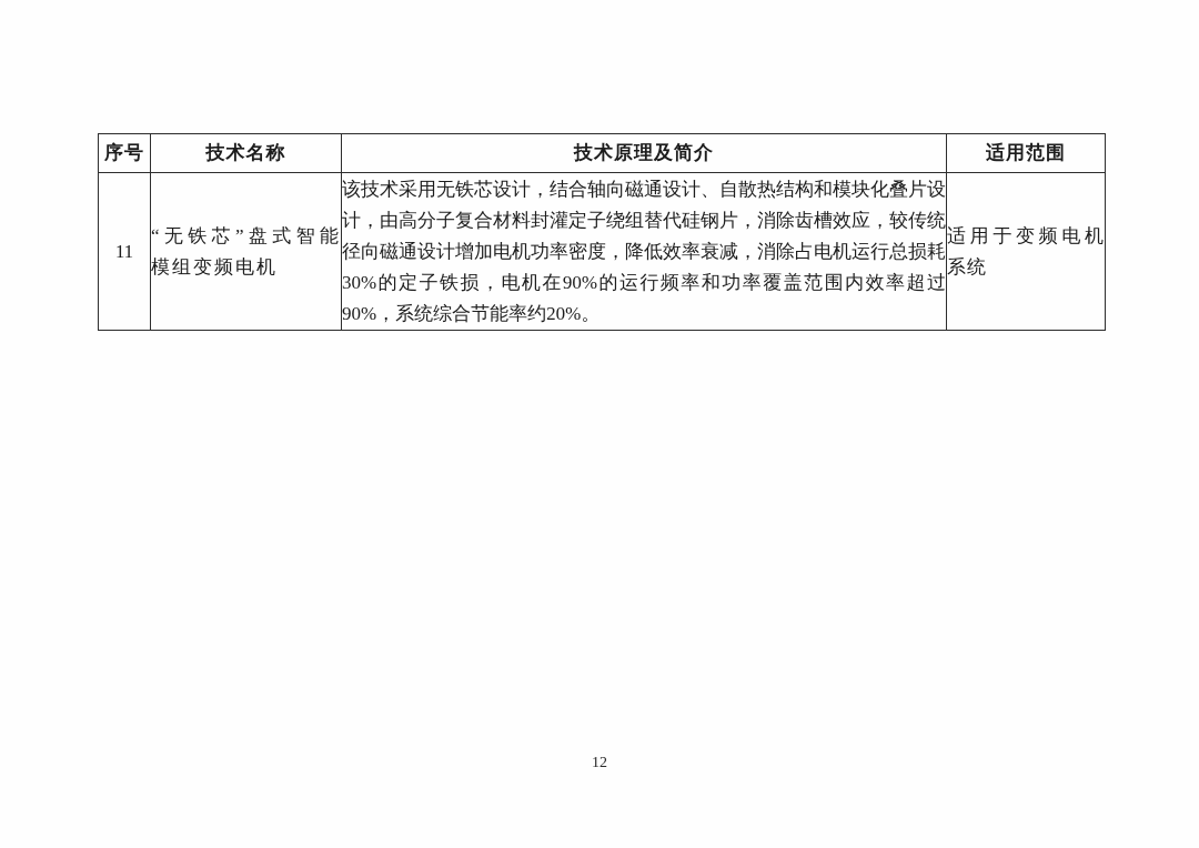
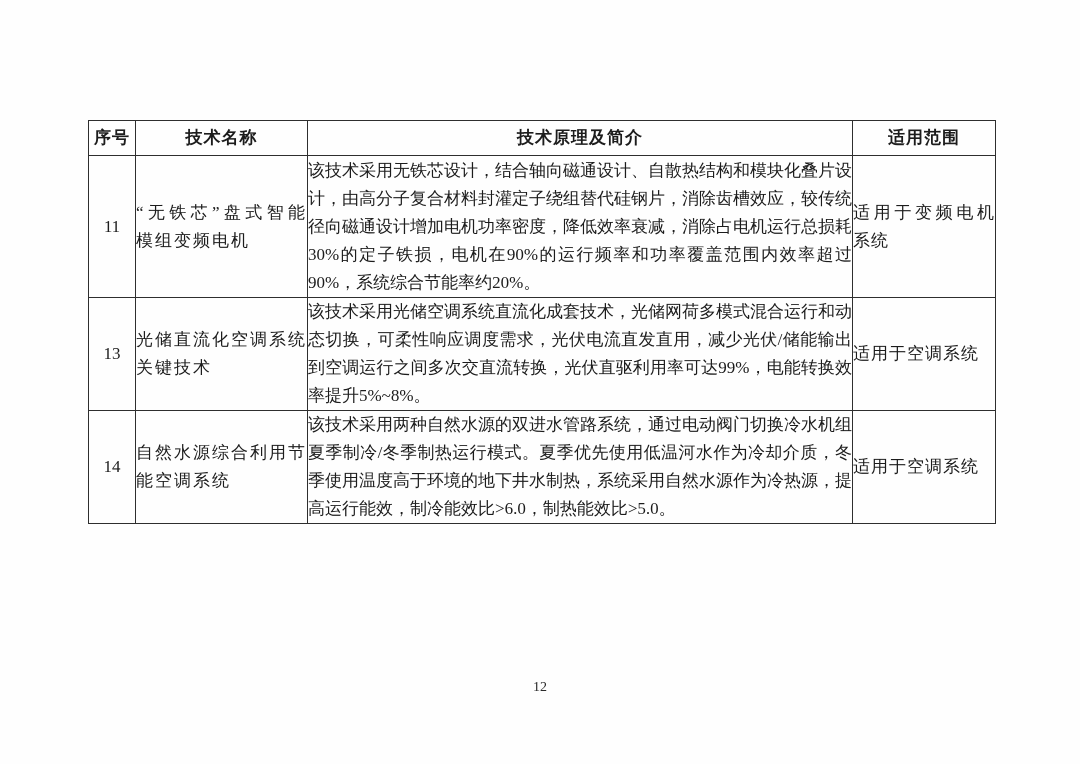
  序号	技术名称	技术原理及简介	适用范围
  11	“无铁芯”盘式智能模组变频电机	该技术采用无铁芯设计，结合轴向磁通设计、自散热结构和模块化叠片设计，由高分子复合材料封灌定子绕组替代硅钢片，消除齿槽效应，较传统径向磁通设计增加电机功率密度，降低效率衰减，消除占电机运行总损耗30%的定子铁损，电机在90%的运行频率和功率覆盖范围内效率超过90%，系统综合节能率约20%。	适用于变频电机系统
+ 13	光储直流化空调系统关键技术	该技术采用光储空调系统直流化成套技术，光储网荷多模式混合运行和动态切换，可柔性响应调度需求，光伏电流直发直用，减少光伏/储能输出到空调运行之间多次交直流转换，光伏直驱利用率可达99%，电能转换效率提升5%~8%。	适用于空调系统
+ 14	自然水源综合利用节能空调系统	该技术采用两种自然水源的双进水管路系统，通过电动阀门切换冷水机组夏季制冷/冬季制热运行模式。夏季优先使用低温河水作为冷却介质，冬季使用温度高于环境的地下井水制热，系统采用自然水源作为冷热源，提高运行能效，制冷能效比>6.0，制热能效比>5.0。	适用于空调系统
  12
